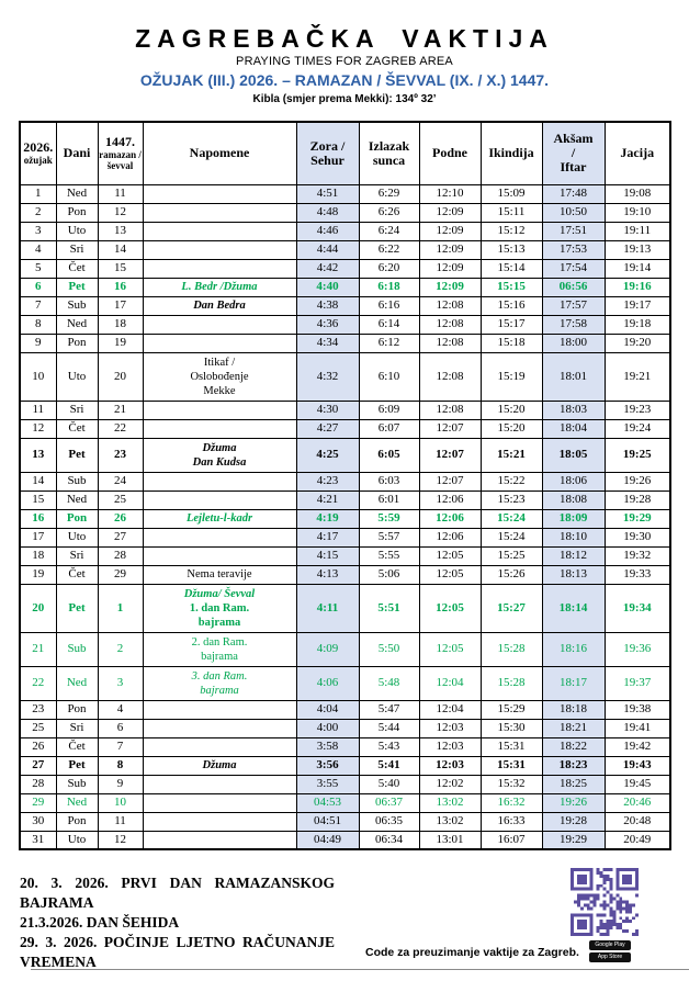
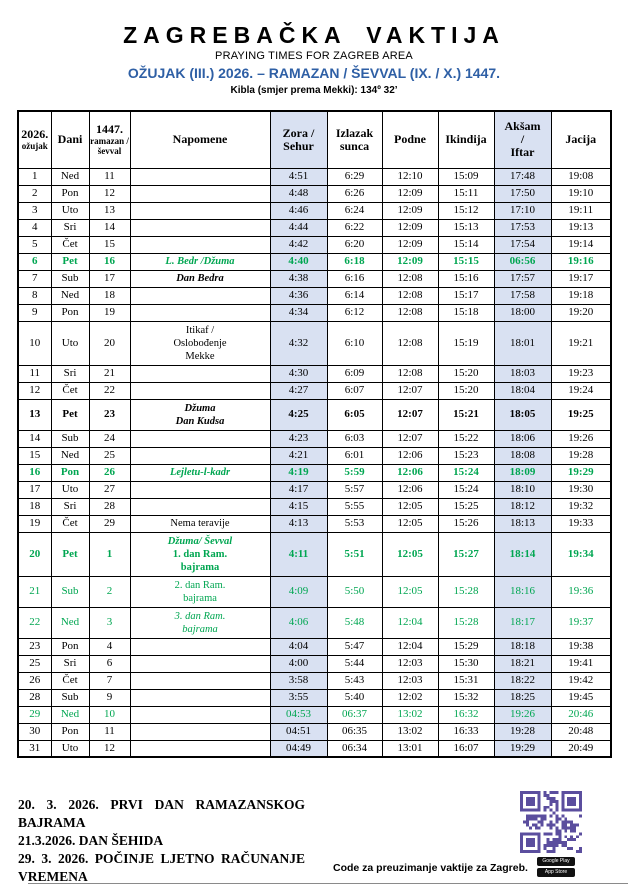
  ZAGREBAČKA VAKTIJA
  PRAYING TIMES FOR ZAGREB AREA
  OŽUJAK (III.) 2026. – RAMAZAN / ŠEVVAL (IX. / X.) 1447.
  Kibla (smjer prema Mekki): 134º 32’
  2026.ožujak	Dani	1447.ramazan /ševval	Napomene	Zora /Sehur	Izlazaksunca	Podne	Ikindija	Akšam/Iftar	Jacija
  1	Ned	11		4:51	6:29	12:10	15:09	17:48	19:08
- 2	Pon	12		4:48	6:26	12:09	15:11	10:50	19:10
+ 2	Pon	12		4:48	6:26	12:09	15:11	17:50	19:10
- 3	Uto	13		4:46	6:24	12:09	15:12	17:51	19:11
+ 3	Uto	13		4:46	6:24	12:09	15:12	17:10	19:11
  4	Sri	14		4:44	6:22	12:09	15:13	17:53	19:13
  5	Čet	15		4:42	6:20	12:09	15:14	17:54	19:14
  6	Pet	16	L. Bedr /Džuma	4:40	6:18	12:09	15:15	06:56	19:16
  7	Sub	17	Dan Bedra	4:38	6:16	12:08	15:16	17:57	19:17
  8	Ned	18		4:36	6:14	12:08	15:17	17:58	19:18
  9	Pon	19		4:34	6:12	12:08	15:18	18:00	19:20
  10	Uto	20	Itikaf /OslobođenjeMekke	4:32	6:10	12:08	15:19	18:01	19:21
  11	Sri	21		4:30	6:09	12:08	15:20	18:03	19:23
  12	Čet	22		4:27	6:07	12:07	15:20	18:04	19:24
  13	Pet	23	DžumaDan Kudsa	4:25	6:05	12:07	15:21	18:05	19:25
  14	Sub	24		4:23	6:03	12:07	15:22	18:06	19:26
  15	Ned	25		4:21	6:01	12:06	15:23	18:08	19:28
  16	Pon	26	Lejletu-l-kadr	4:19	5:59	12:06	15:24	18:09	19:29
  17	Uto	27		4:17	5:57	12:06	15:24	18:10	19:30
  18	Sri	28		4:15	5:55	12:05	15:25	18:12	19:32
- 19	Čet	29	Nema teravije	4:13	5:06	12:05	15:26	18:13	19:33
+ 19	Čet	29	Nema teravije	4:13	5:53	12:05	15:26	18:13	19:33
  20	Pet	1	Džuma/ Ševval1. dan Ram.bajrama	4:11	5:51	12:05	15:27	18:14	19:34
  21	Sub	2	2. dan Ram.bajrama	4:09	5:50	12:05	15:28	18:16	19:36
  22	Ned	3	3. dan Ram.bajrama	4:06	5:48	12:04	15:28	18:17	19:37
  23	Pon	4		4:04	5:47	12:04	15:29	18:18	19:38
  25	Sri	6		4:00	5:44	12:03	15:30	18:21	19:41
  26	Čet	7		3:58	5:43	12:03	15:31	18:22	19:42
- 27	Pet	8	Džuma	3:56	5:41	12:03	15:31	18:23	19:43
  28	Sub	9		3:55	5:40	12:02	15:32	18:25	19:45
  29	Ned	10		04:53	06:37	13:02	16:32	19:26	20:46
  30	Pon	11		04:51	06:35	13:02	16:33	19:28	20:48
  31	Uto	12		04:49	06:34	13:01	16:07	19:29	20:49
  20. 3. 2026. PRVI DAN RAMAZANSKOG
  BAJRAMA
  21.3.2026. DAN ŠEHIDA
  29. 3. 2026. POČINJE LJETNO RAČUNANJE
  VREMENA
  Code za preuzimanje vaktije za Zagreb.
